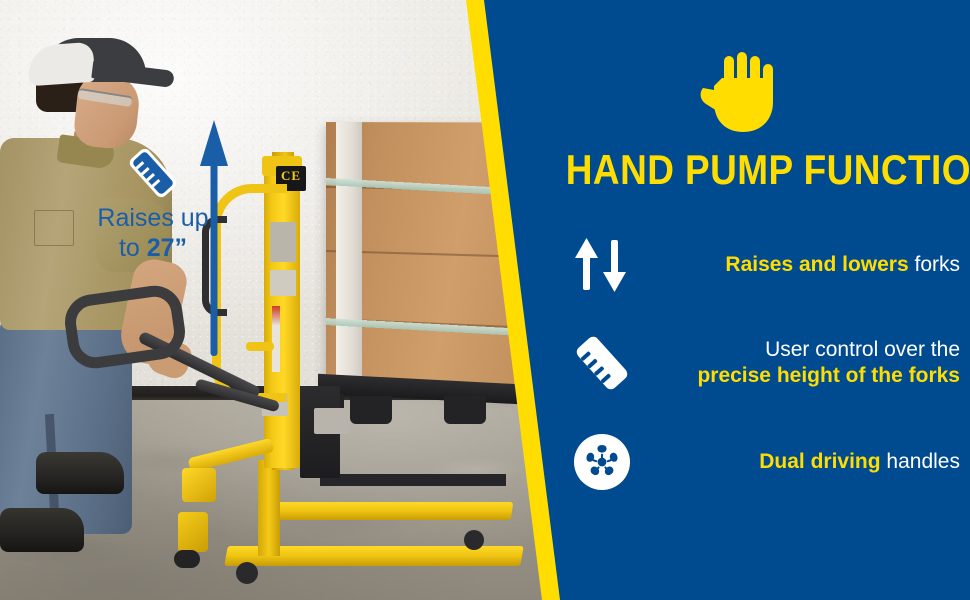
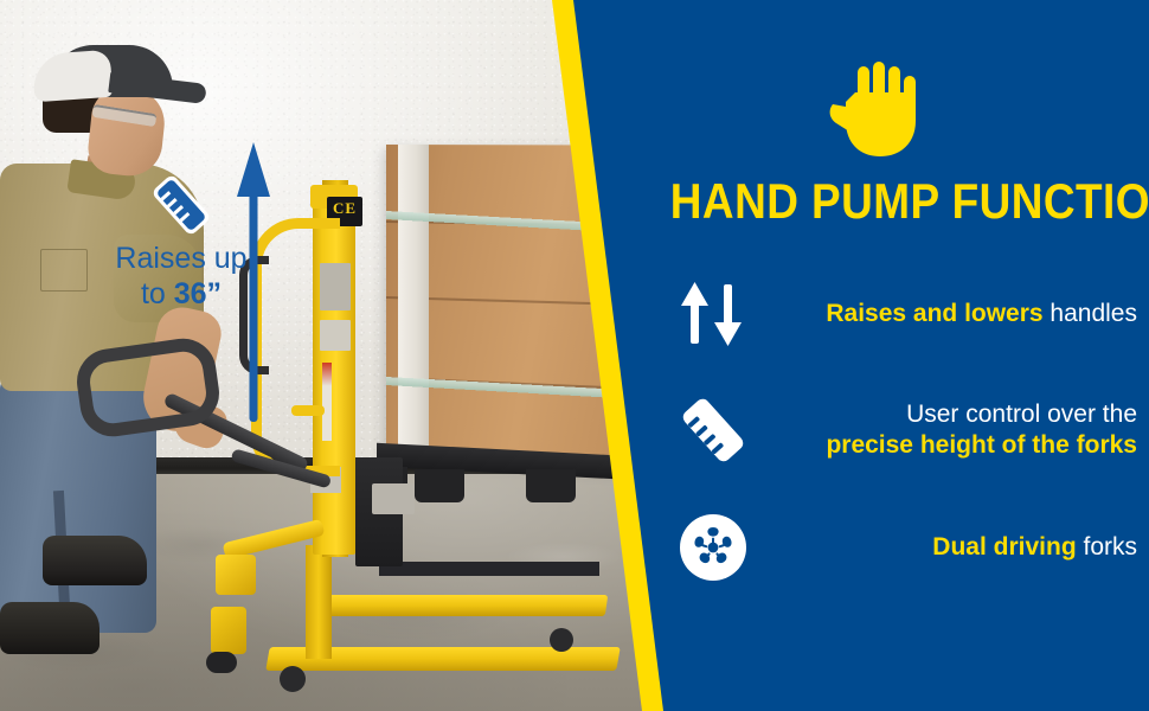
  CE
  Raises up
- to 27”
+ to 36”
  HAND PUMP FUNCTIO
- Raises and lowers forks
+ Raises and lowers handles
  User control over the
  precise height of the forks
- Dual driving handles
+ Dual driving forks
